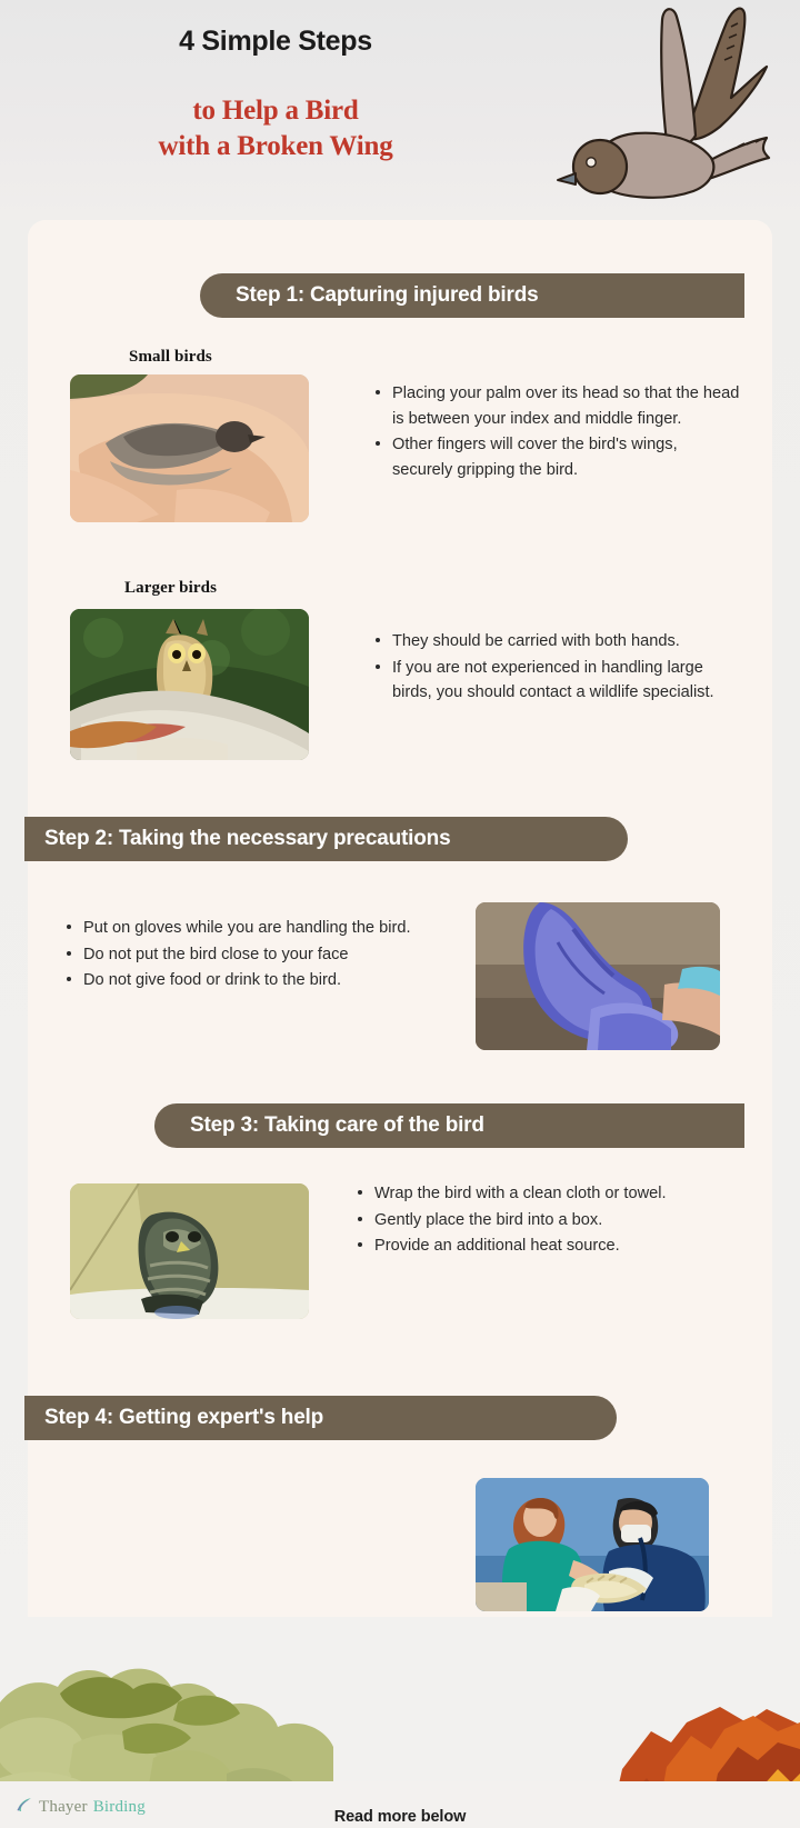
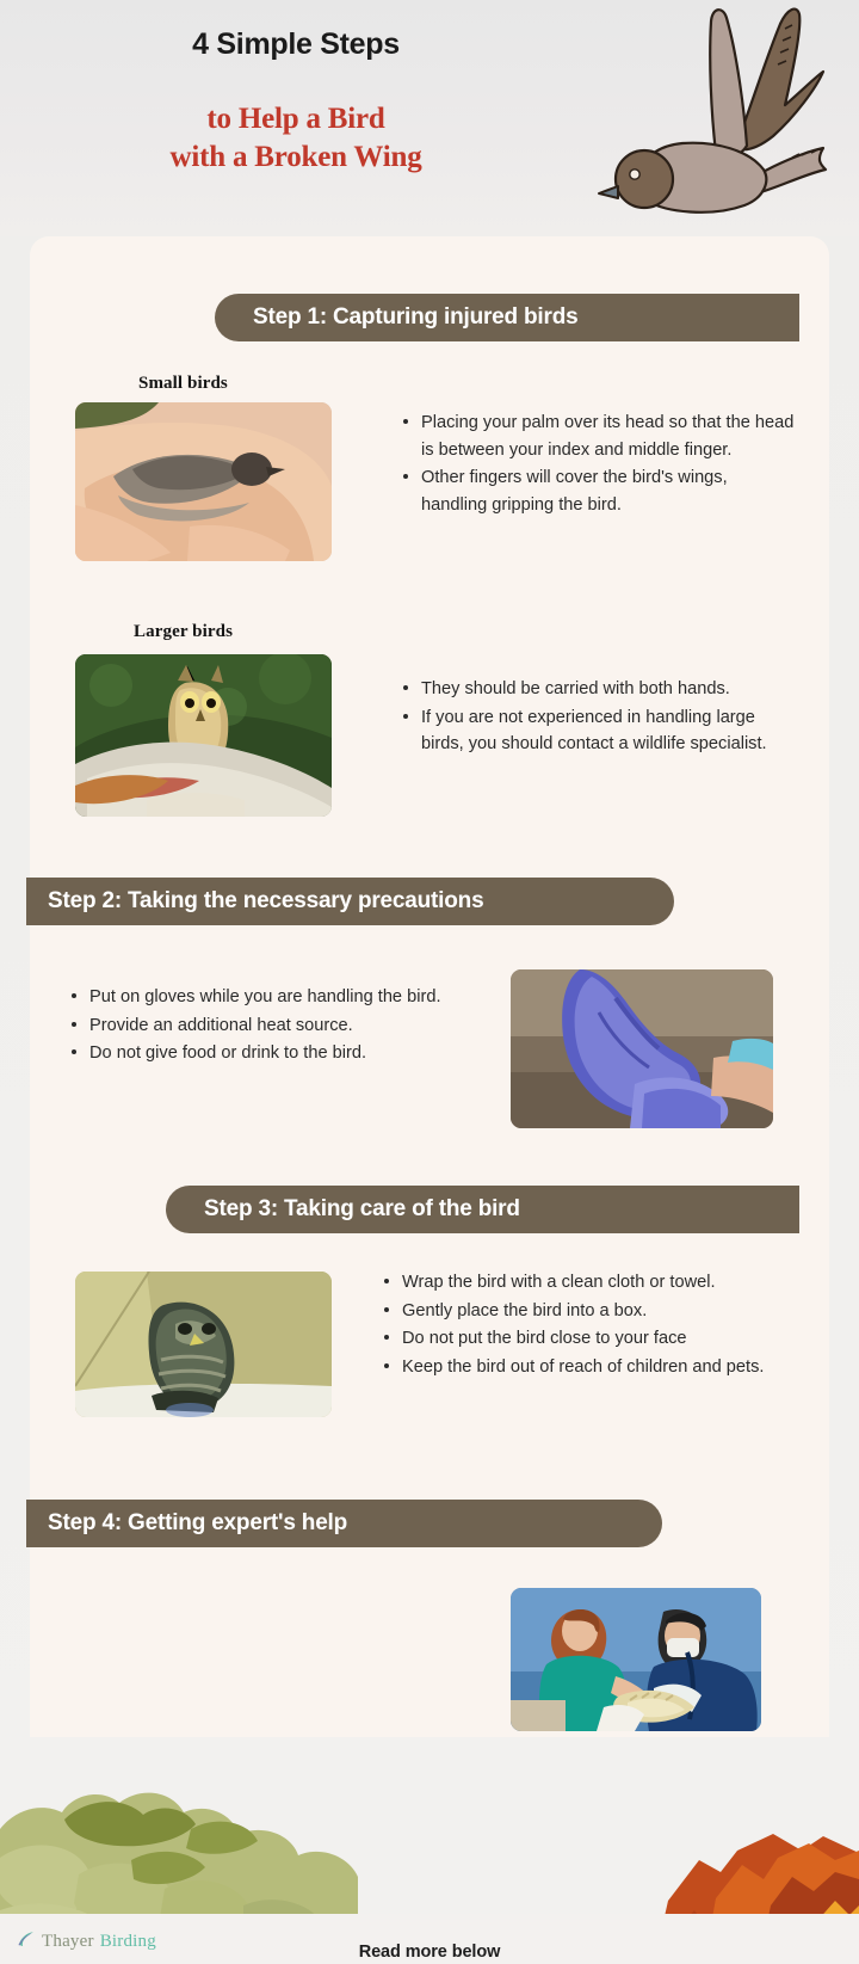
  4 Simple Steps
  to Help a Bird
  with a Broken Wing
  Step 1: Capturing injured birds
  Small birds
  Placing your palm over its head so that the head is between your index and middle finger.
- Other fingers will cover the bird's wings, securely gripping the bird.
+ Other fingers will cover the bird's wings, handling gripping the bird.
  Larger birds
  They should be carried with both hands.
  If you are not experienced in handling large birds, you should contact a wildlife specialist.
  Step 2: Taking the necessary precautions
  Put on gloves while you are handling the bird.
- Do not put the bird close to your face
+ Provide an additional heat source.
  Do not give food or drink to the bird.
  Step 3: Taking care of the bird
  Wrap the bird with a clean cloth or towel.
  Gently place the bird into a box.
- Provide an additional heat source.
+ Do not put the bird close to your face
+ Keep the bird out of reach of children and pets.
  Step 4: Getting expert's help
  Read more below
  Thayer
  Birding
